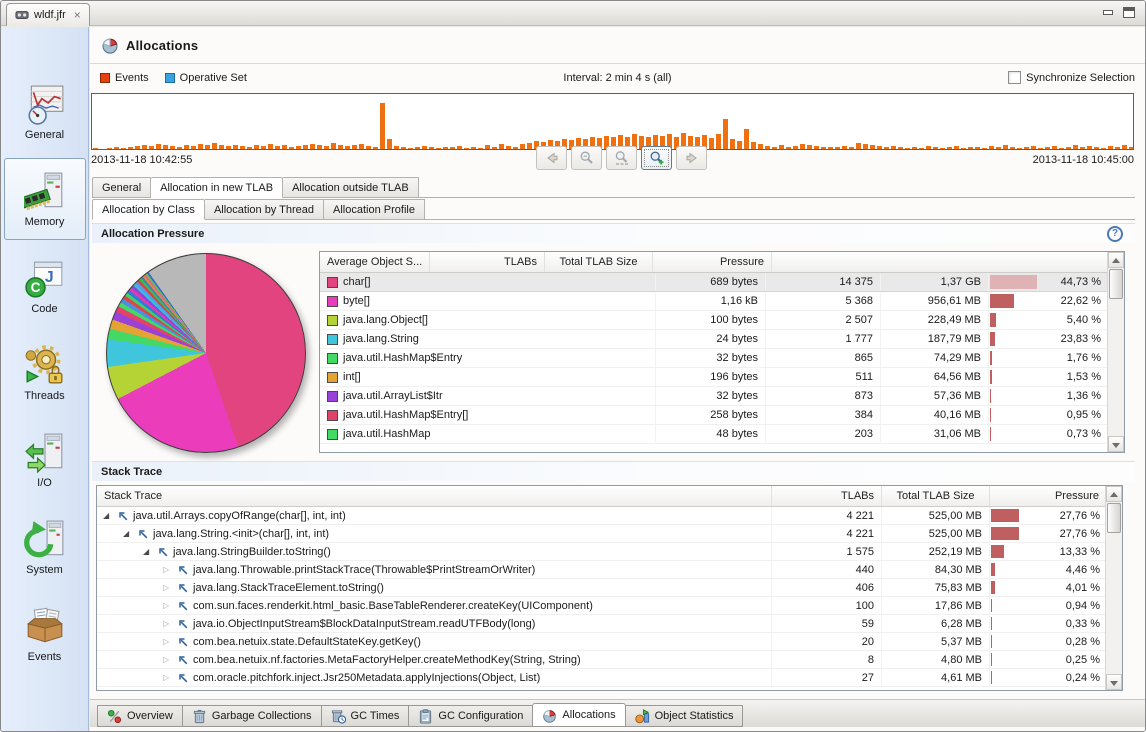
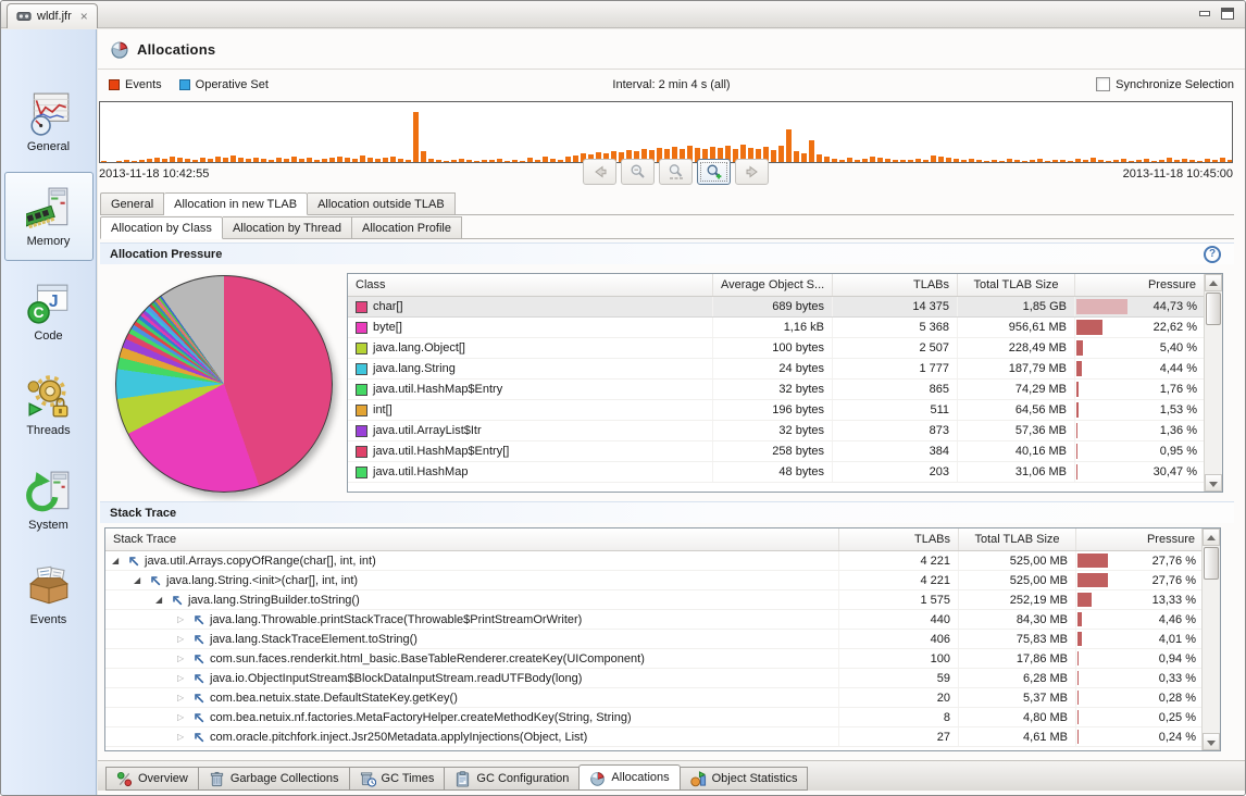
  wldf.jfr
  ×
  General
  Memory
  J
  C
  Code
  Threads
- I/O
  System
  Events
  Allocations
  Events
  Operative Set
  Interval: 2 min 4 s (all)
  Synchronize Selection
  2013-11-18 10:42:55
  2013-11-18 10:45:00
  General
  Allocation in new TLAB
  Allocation outside TLAB
  Allocation by Class
  Allocation by Thread
  Allocation Profile
  Allocation Pressure
  ?
+ Class
  Average Object S...
  TLABs
  Total TLAB Size
  Pressure
  char[]
  689 bytes
  14 375
- 1,37 GB
+ 1,85 GB
  44,73 %
  byte[]
  1,16 kB
  5 368
  956,61 MB
  22,62 %
  java.lang.Object[]
  100 bytes
  2 507
  228,49 MB
  5,40 %
  java.lang.String
  24 bytes
  1 777
  187,79 MB
- 23,83 %
+ 4,44 %
  java.util.HashMap$Entry
  32 bytes
  865
  74,29 MB
  1,76 %
  int[]
  196 bytes
  511
  64,56 MB
  1,53 %
  java.util.ArrayList$Itr
  32 bytes
  873
  57,36 MB
  1,36 %
  java.util.HashMap$Entry[]
  258 bytes
  384
  40,16 MB
  0,95 %
  java.util.HashMap
  48 bytes
  203
  31,06 MB
- 0,73 %
+ 30,47 %
  Stack Trace
  Stack Trace
  TLABs
  Total TLAB Size
  Pressure
  ◢
  java.util.Arrays.copyOfRange(char[], int, int)
  4 221
  525,00 MB
  27,76 %
  ◢
  java.lang.String.<init>(char[], int, int)
  4 221
  525,00 MB
  27,76 %
  ◢
  java.lang.StringBuilder.toString()
  1 575
  252,19 MB
  13,33 %
  ▷
  java.lang.Throwable.printStackTrace(Throwable$PrintStreamOrWriter)
  440
  84,30 MB
  4,46 %
  ▷
  java.lang.StackTraceElement.toString()
  406
  75,83 MB
  4,01 %
  ▷
  com.sun.faces.renderkit.html_basic.BaseTableRenderer.createKey(UIComponent)
  100
  17,86 MB
  0,94 %
  ▷
  java.io.ObjectInputStream$BlockDataInputStream.readUTFBody(long)
  59
  6,28 MB
  0,33 %
  ▷
  com.bea.netuix.state.DefaultStateKey.getKey()
  20
  5,37 MB
  0,28 %
  ▷
  com.bea.netuix.nf.factories.MetaFactoryHelper.createMethodKey(String, String)
  8
  4,80 MB
  0,25 %
  ▷
  com.oracle.pitchfork.inject.Jsr250Metadata.applyInjections(Object, List)
  27
  4,61 MB
  0,24 %
  Overview
  Garbage Collections
  GC Times
  GC Configuration
  Allocations
  Object Statistics
